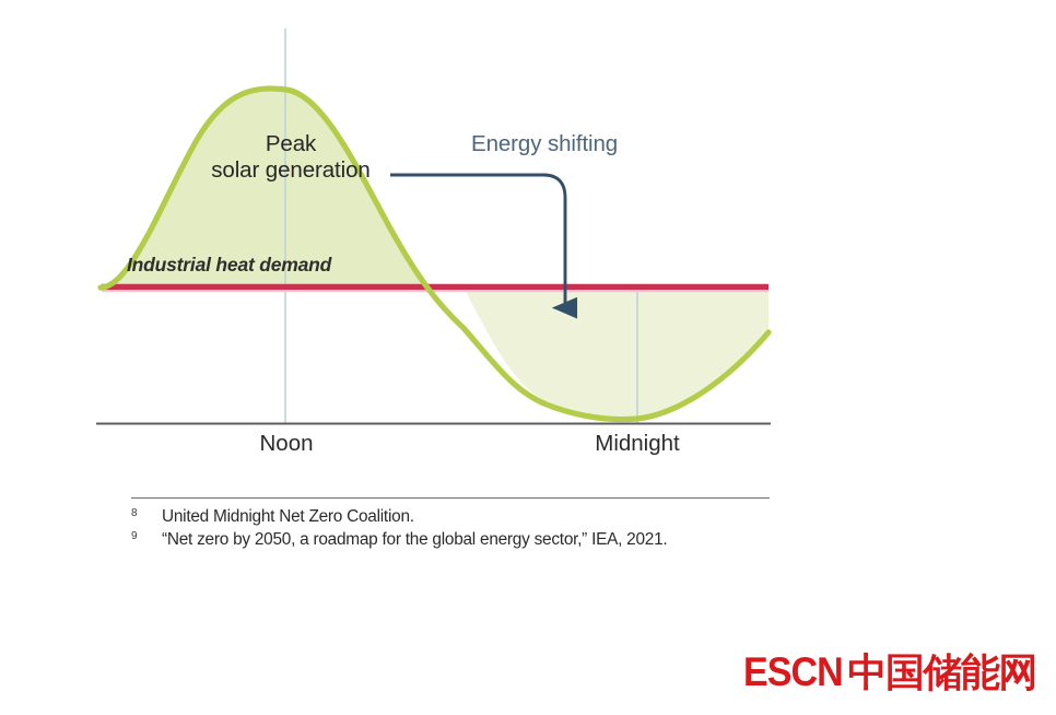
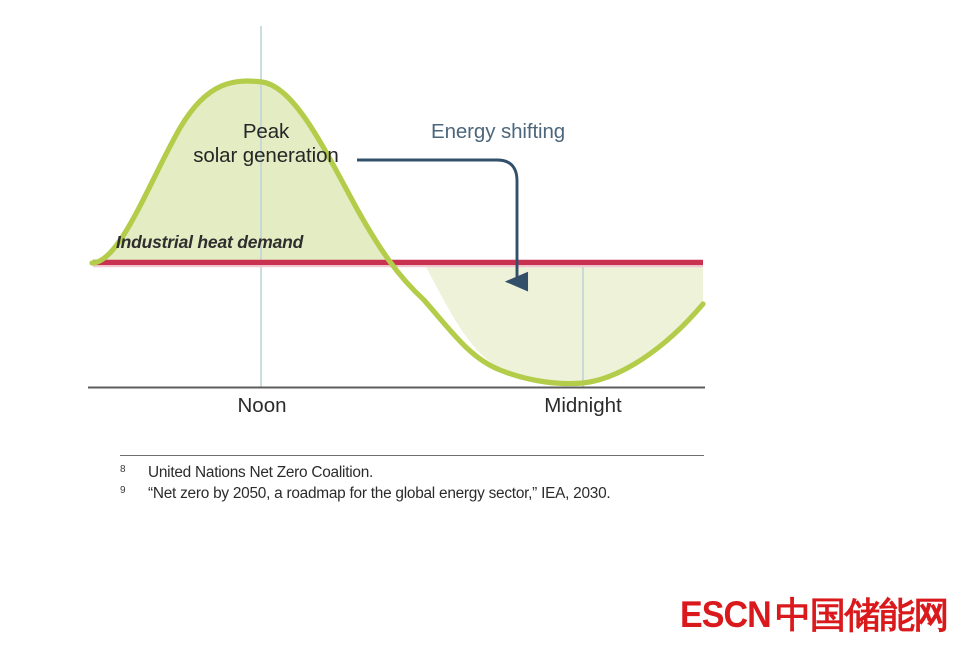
  Peak
  solar generation
  Energy shifting
  Industrial heat demand
  Noon
  Midnight
  8
- United Midnight Net Zero Coalition.
+ United Nations Net Zero Coalition.
  9
- “Net zero by 2050, a roadmap for the global energy sector,” IEA, 2021.
+ “Net zero by 2050, a roadmap for the global energy sector,” IEA, 2030.
  ESCN
  中国储能网
